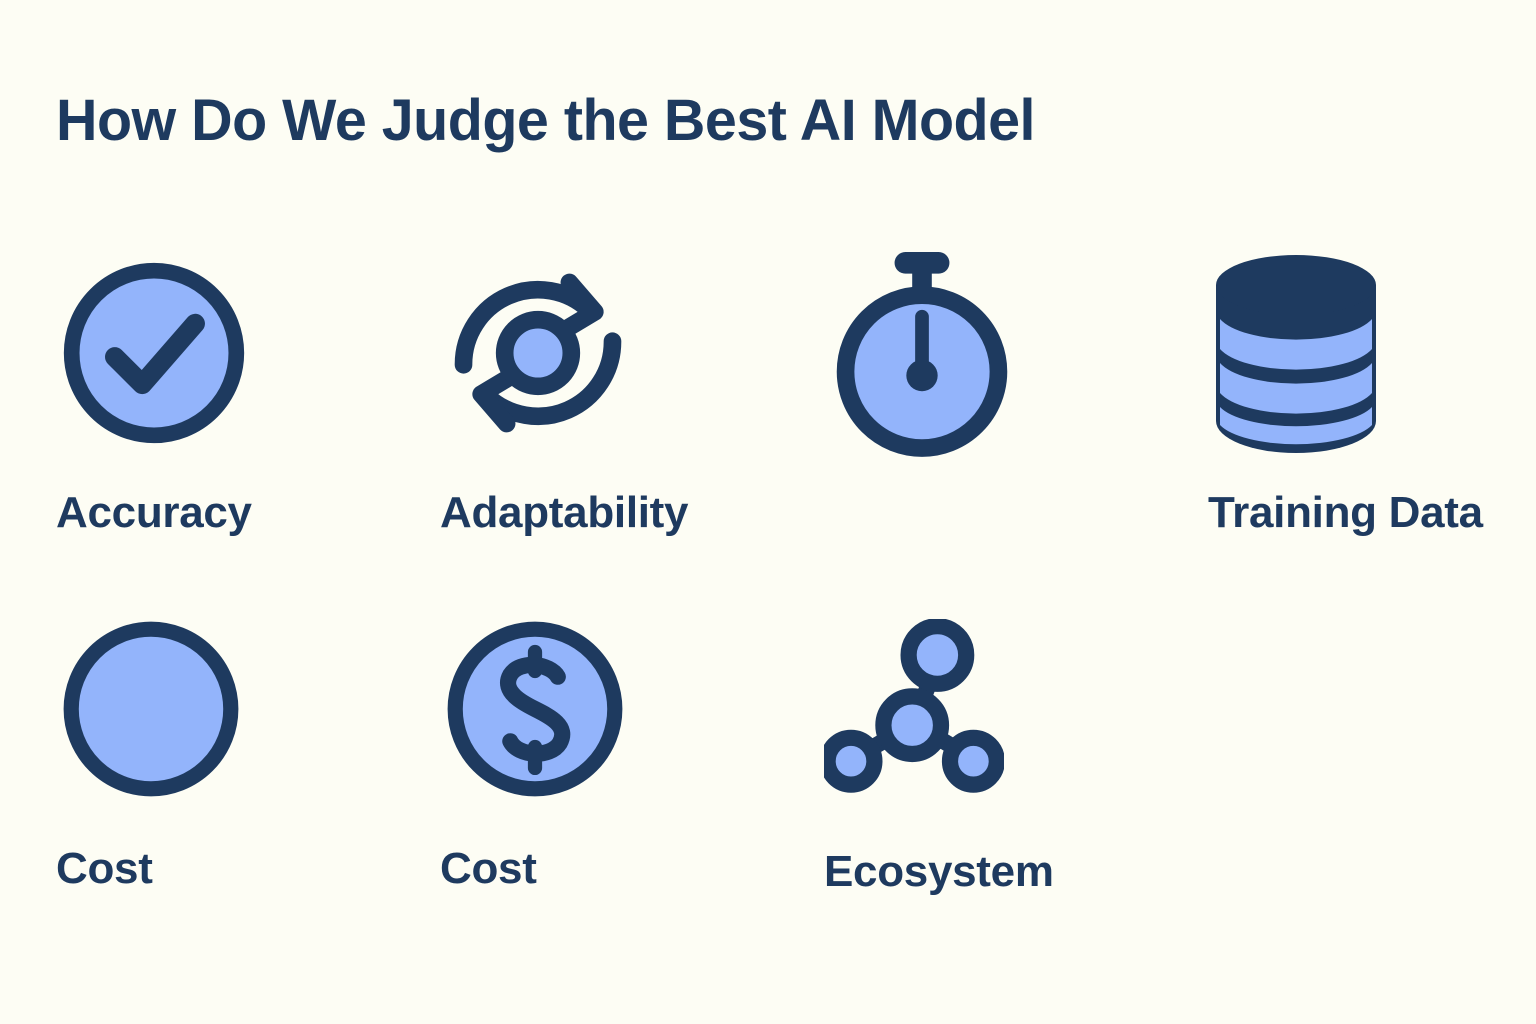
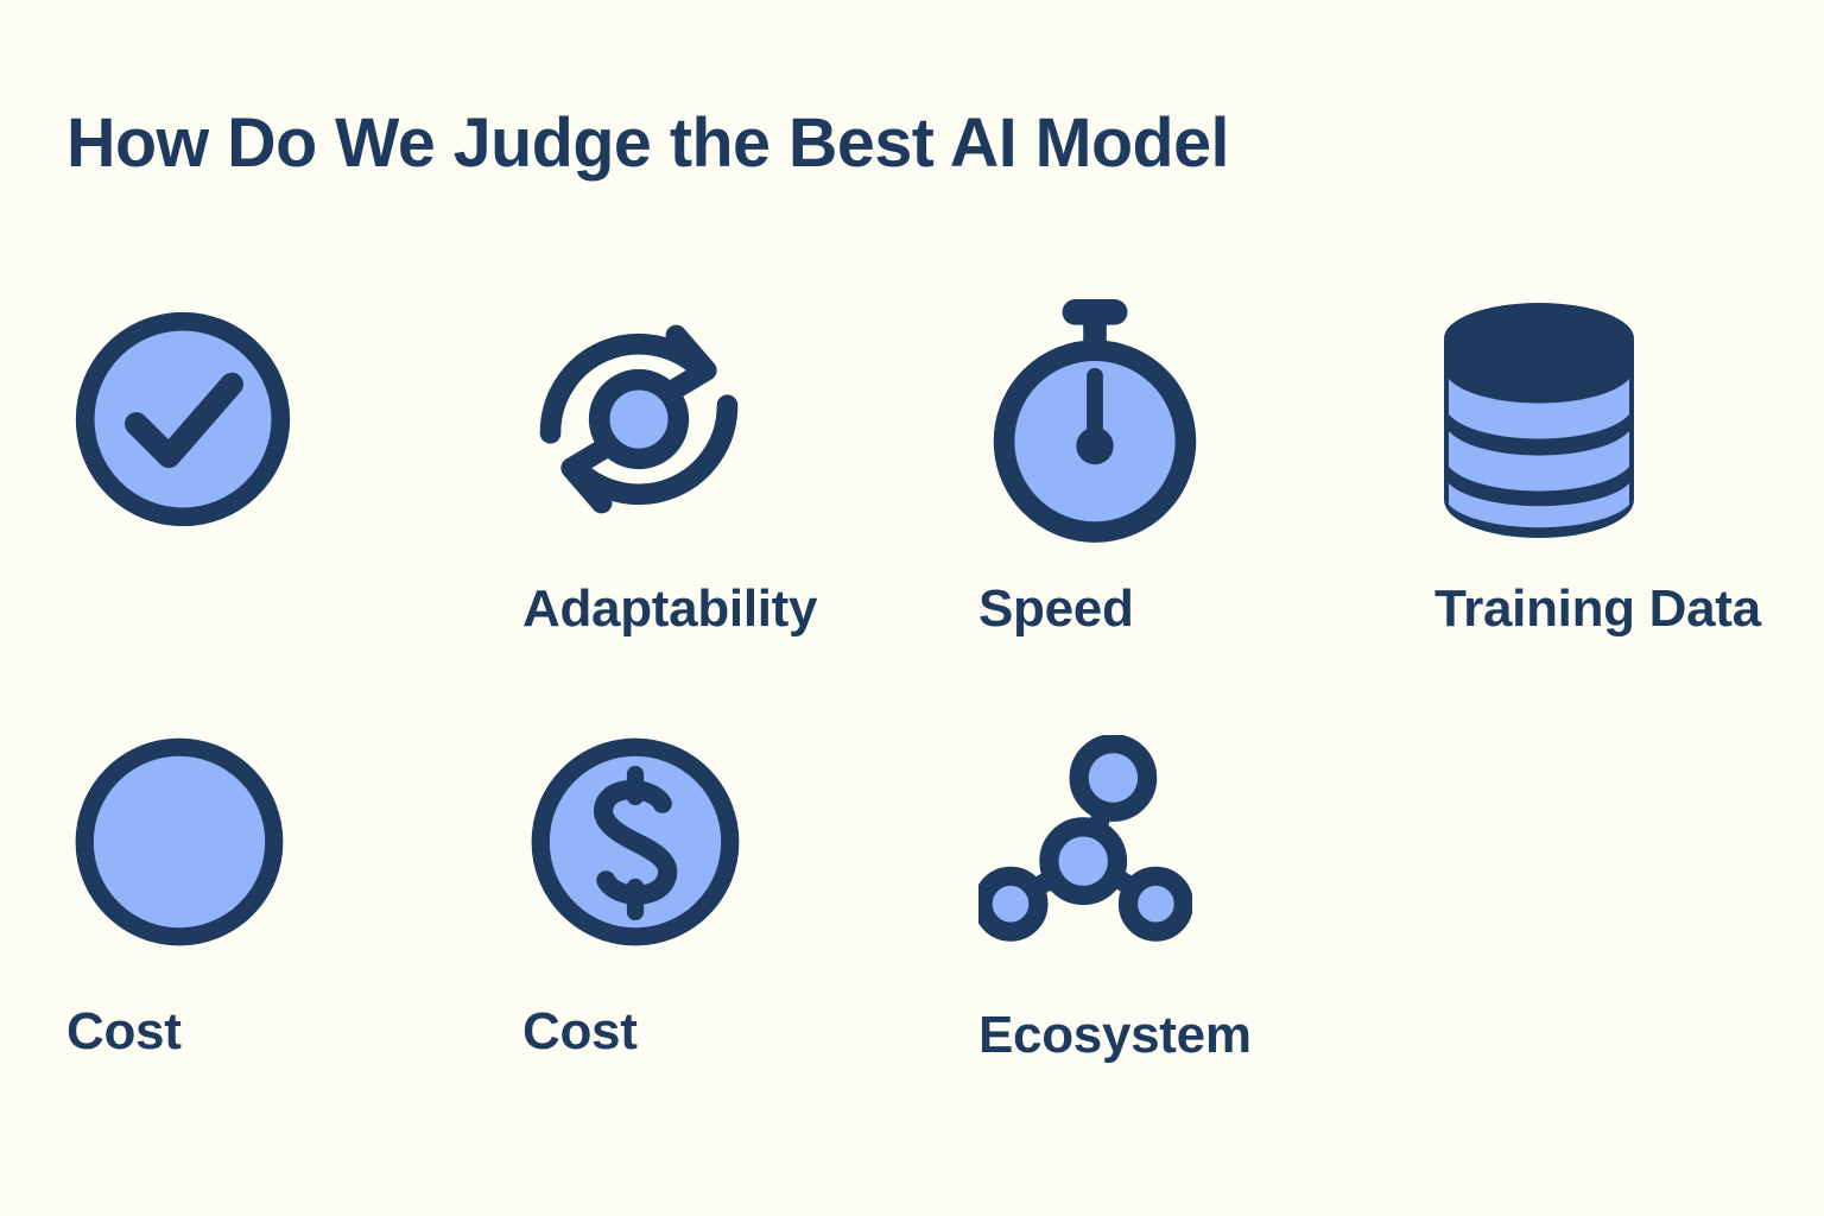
  How Do We Judge the Best AI Model
- Accuracy
  Adaptability
+ Speed
  Training Data
  Cost
  Cost
  Ecosystem
